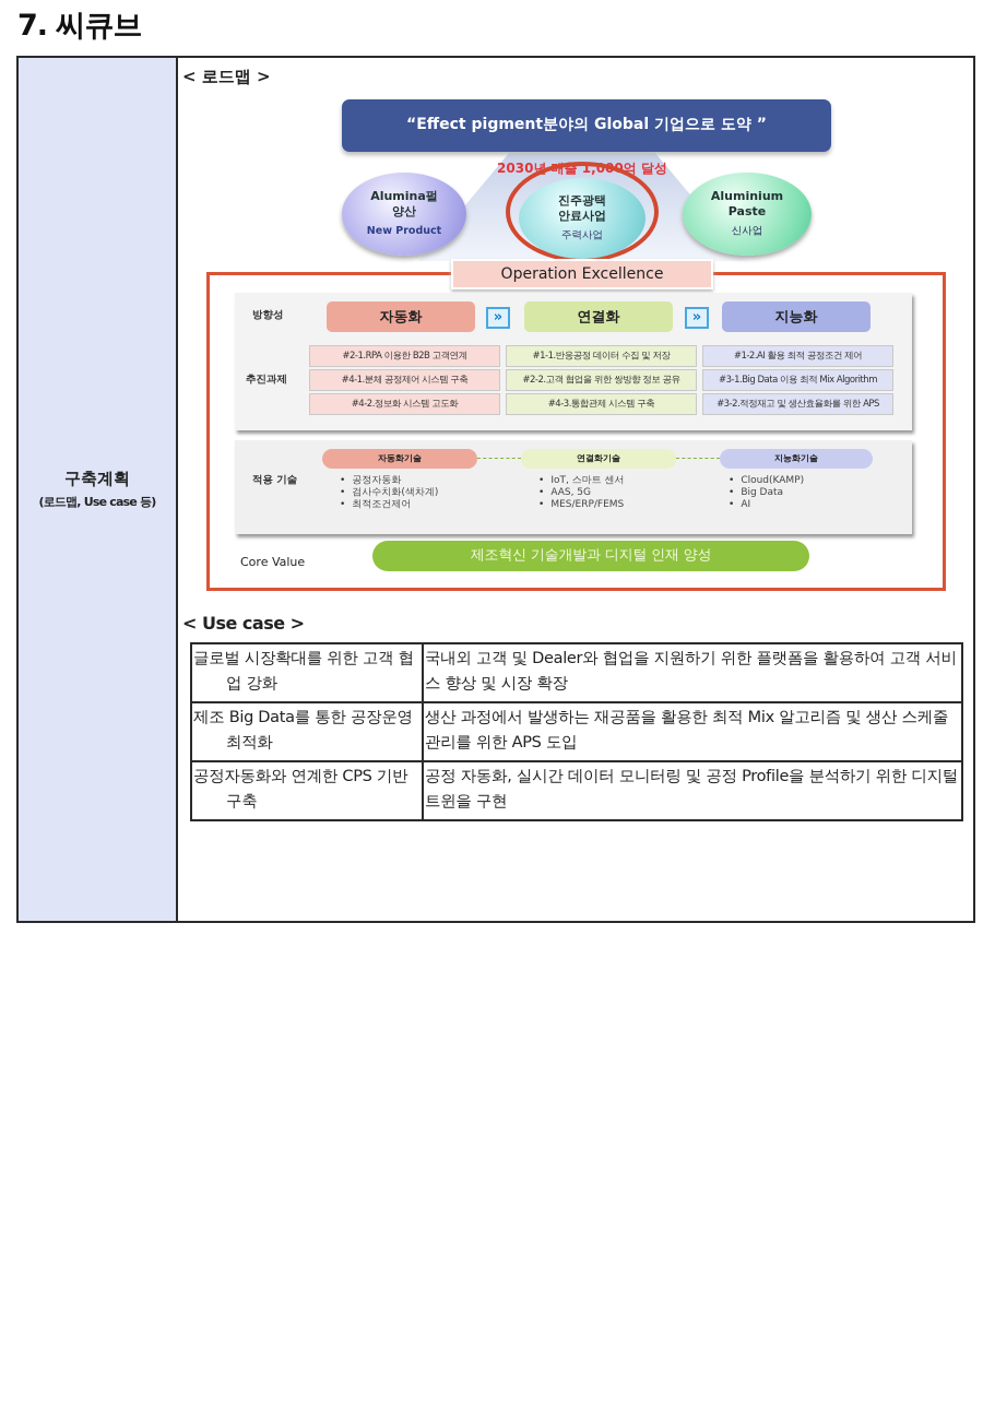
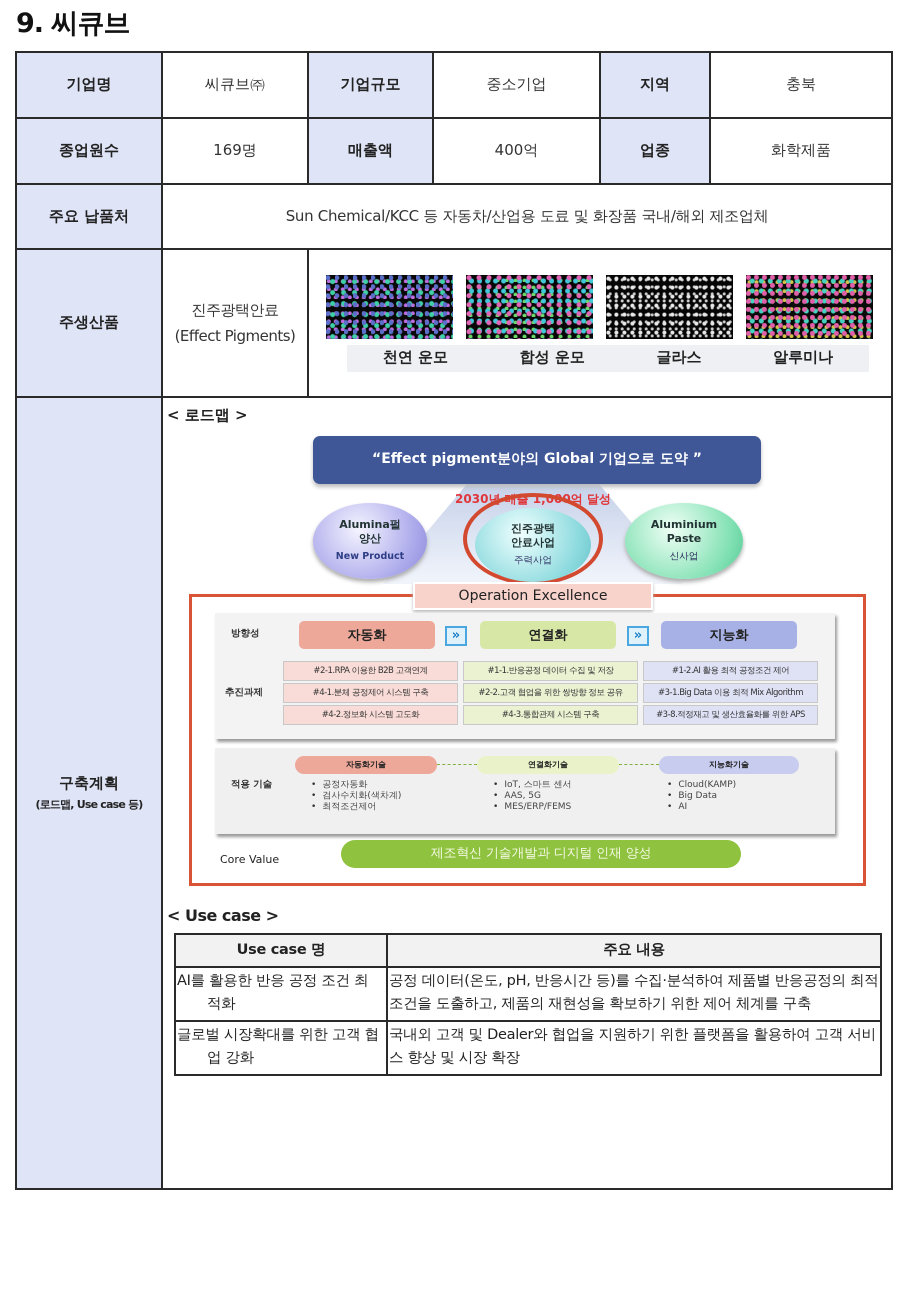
- 7. 씨큐브
+ 9. 씨큐브
+ 기업명	씨큐브㈜	기업규모	중소기업	지역	충북
+ 종업원수	169명	매출액	400억	업종	화학제품
+ 주요 납품처	Sun Chemical/KCC 등 자동차/산업용 도료 및 화장품 국내/해외 제조업체
+ 주생산품	진주광택안료 (Effect Pigments)	천연 운모 합성 운모 글라스 알루미나
- 구축계획 (로드맵, Use case 등)	< 로드맵 > “Effect pigment분야의 Global 기업으로 도약 ” 2030년 매출 1,000억 달성 Alumina펄 양산 New Product 진주광택 안료사업 주력사업 Aluminium Paste 신사업 Operation Excellence 방향성 자동화 » 연결화 » 지능화 추진과제 #2-1.RPA 이용한 B2B 고객연계 #4-1.분체 공정제어 시스템 구축 #4-2.정보화 시스템 고도화 #1-1.반응공정 데이터 수집 및 저장 #2-2.고객 협업을 위한 쌍방향 정보 공유 #4-3.통합관제 시스템 구축 #1-2.AI 활용 최적 공정조건 제어 #3-1.Big Data 이용 최적 Mix Algorithm #3-2.적정재고 및 생산효율화를 위한 APS 적용 기술 자동화기술 연결화기술 지능화기술 공정자동화 검사수치화(색차계) 최적조건제어 IoT, 스마트 센서 AAS, 5G MES/ERP/FEMS Cloud(KAMP) Big Data AI Core Value 제조혁신 기술개발과 디지털 인재 양성 < Use case >
+ 구축계획 (로드맵, Use case 등)	< 로드맵 > “Effect pigment분야의 Global 기업으로 도약 ” 2030년 매출 1,000억 달성 Alumina펄 양산 New Product 진주광택 안료사업 주력사업 Aluminium Paste 신사업 Operation Excellence 방향성 자동화 » 연결화 » 지능화 추진과제 #2-1.RPA 이용한 B2B 고객연계 #4-1.분체 공정제어 시스템 구축 #4-2.정보화 시스템 고도화 #1-1.반응공정 데이터 수집 및 저장 #2-2.고객 협업을 위한 쌍방향 정보 공유 #4-3.통합관제 시스템 구축 #1-2.AI 활용 최적 공정조건 제어 #3-1.Big Data 이용 최적 Mix Algorithm #3-8.적정재고 및 생산효율화를 위한 APS 적용 기술 자동화기술 연결화기술 지능화기술 공정자동화 검사수치화(색차계) 최적조건제어 IoT, 스마트 센서 AAS, 5G MES/ERP/FEMS Cloud(KAMP) Big Data AI Core Value 제조혁신 기술개발과 디지털 인재 양성 < Use case >
+ Use case 명	주요 내용
+ AI를 활용한 반응 공정 조건 최적화	공정 데이터(온도, pH, 반응시간 등)를 수집·분석하여 제품별 반응공정의 최적조건을 도출하고, 제품의 재현성을 확보하기 위한 제어 체계를 구축
  글로벌 시장확대를 위한 고객 협업 강화	국내외 고객 및 Dealer와 협업을 지원하기 위한 플랫폼을 활용하여 고객 서비스 향상 및 시장 확장
- 제조 Big Data를 통한 공장운영최적화	생산 과정에서 발생하는 재공품을 활용한 최적 Mix 알고리즘 및 생산 스케줄 관리를 위한 APS 도입
- 공정자동화와 연계한 CPS 기반구축	공정 자동화, 실시간 데이터 모니터링 및 공정 Profile을 분석하기 위한 디지털 트윈을 구현
